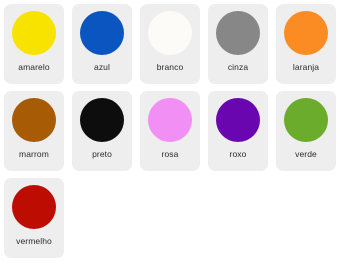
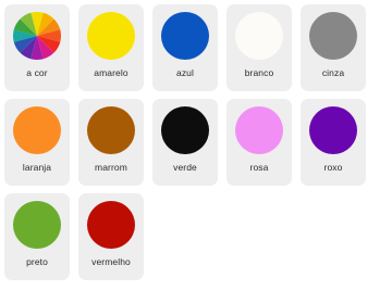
+ a cor
  amarelo
  azul
  branco
  cinza
  laranja
  marrom
- preto
+ verde
  rosa
  roxo
- verde
+ preto
  vermelho
